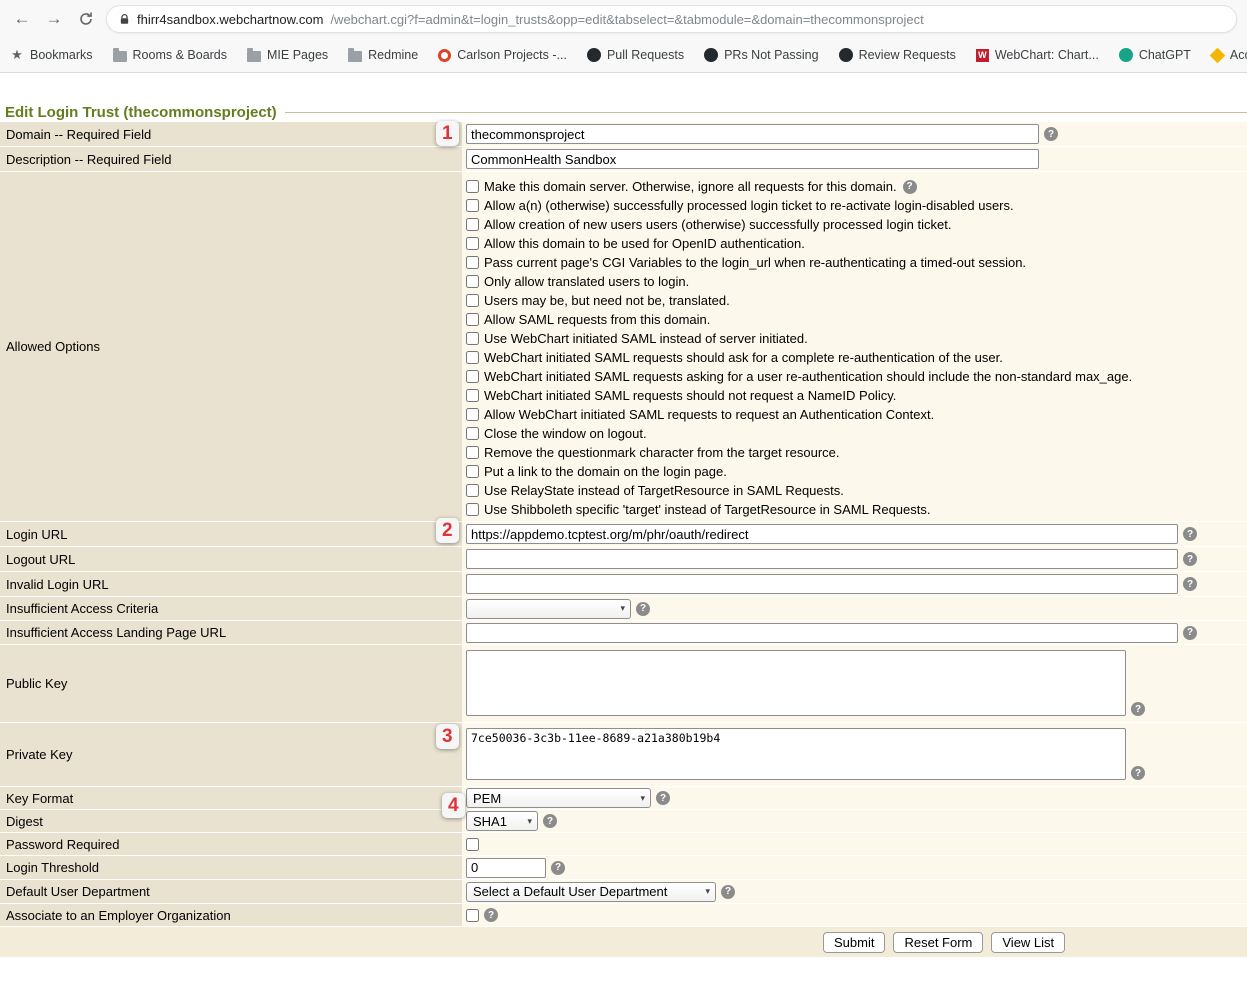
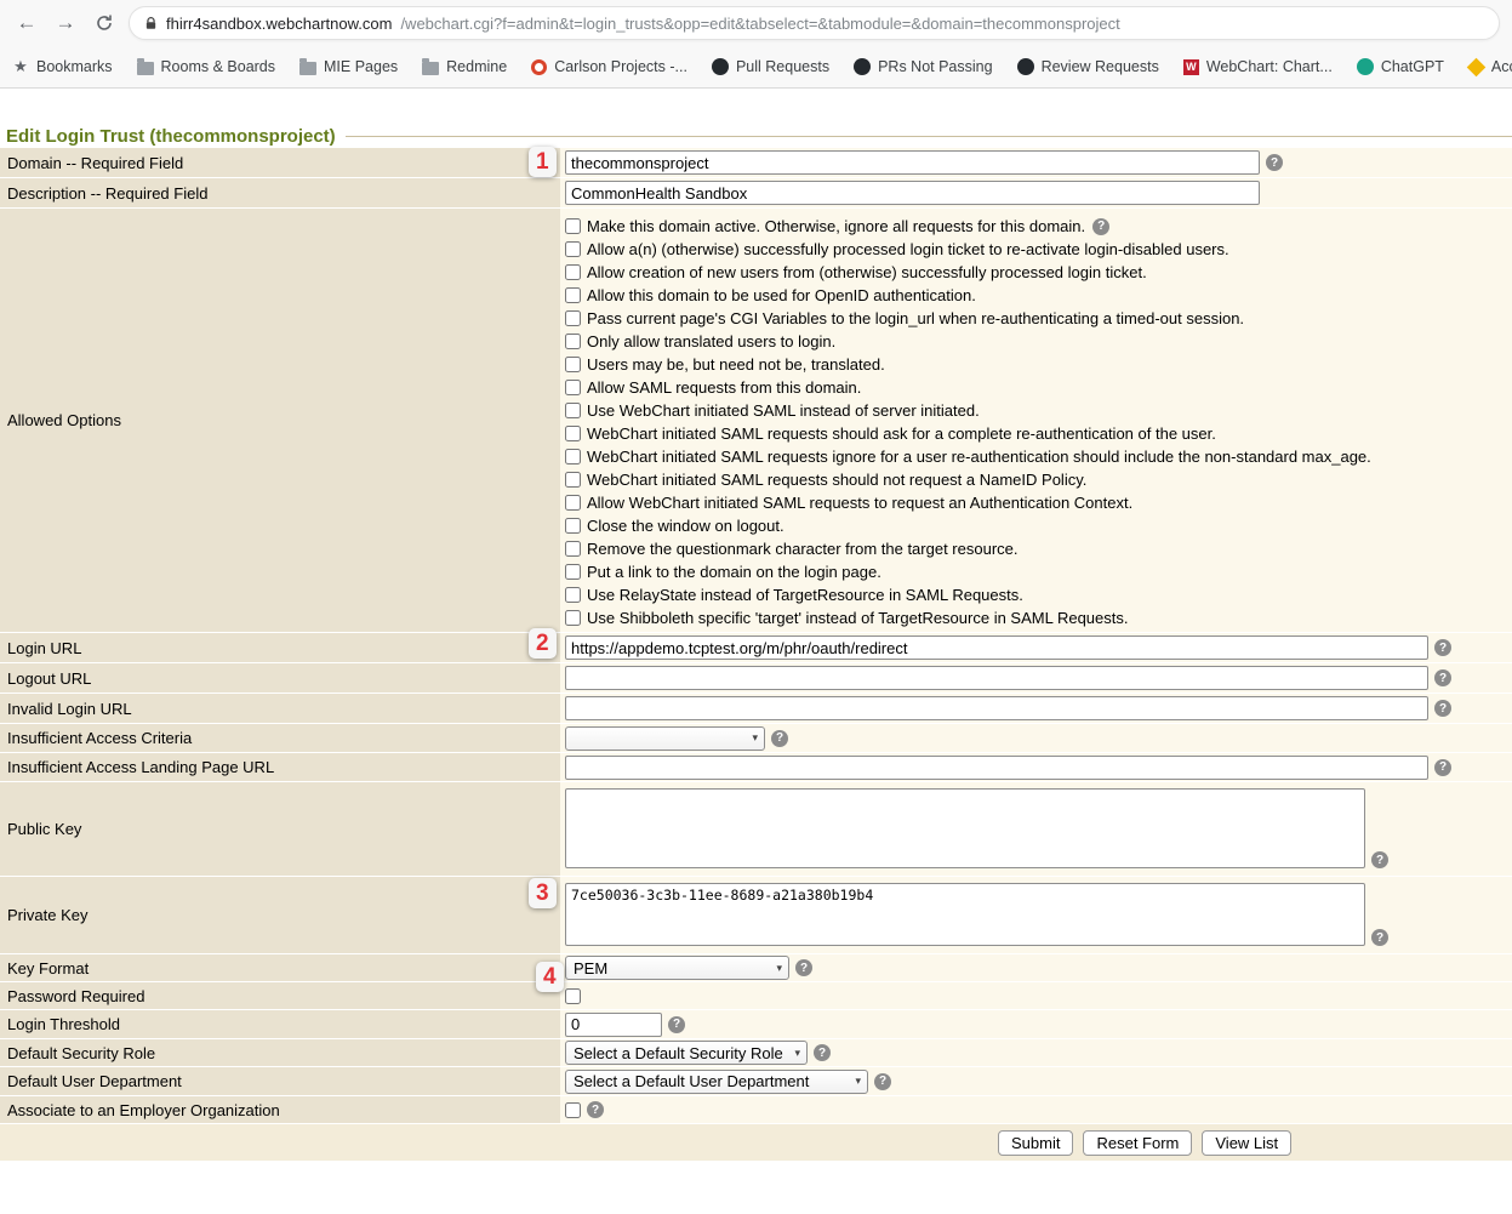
  fhirr4sandbox.webchartnow.com
  /webchart.cgi?f=admin&t=login_trusts&opp=edit&tabselect=&tabmodule=&domain=thecommonsproject
  Bookmarks
  Rooms & Boards
  MIE Pages
  Redmine
  Carlson Projects -...
  Pull Requests
  PRs Not Passing
  Review Requests
  WebChart: Chart...
  ChatGPT
  Edit Login Trust (thecommonsproject)
  Domain -- Required Field
  thecommonsproject
  Description -- Required Field
  CommonHealth Sandbox
  Allowed Options
- Make this domain server. Otherwise, ignore all requests for this domain.
+ Make this domain active. Otherwise, ignore all requests for this domain.
  Allow a(n) (otherwise) successfully processed login ticket to re-activate login-disabled users.
- Allow creation of new users users (otherwise) successfully processed login ticket.
+ Allow creation of new users from (otherwise) successfully processed login ticket.
  Allow this domain to be used for OpenID authentication.
  Pass current page's CGI Variables to the login_url when re-authenticating a timed-out session.
  Only allow translated users to login.
  Users may be, but need not be, translated.
  Allow SAML requests from this domain.
  Use WebChart initiated SAML instead of server initiated.
  WebChart initiated SAML requests should ask for a complete re-authentication of the user.
- WebChart initiated SAML requests asking for a user re-authentication should include the non-standard max_age.
+ WebChart initiated SAML requests ignore for a user re-authentication should include the non-standard max_age.
  WebChart initiated SAML requests should not request a NameID Policy.
  Allow WebChart initiated SAML requests to request an Authentication Context.
  Close the window on logout.
  Remove the questionmark character from the target resource.
  Put a link to the domain on the login page.
  Use RelayState instead of TargetResource in SAML Requests.
  Use Shibboleth specific 'target' instead of TargetResource in SAML Requests.
  Login URL
  https://appdemo.tcptest.org/m/phr/oauth/redirect
  Logout URL
  Invalid Login URL
  Insufficient Access Criteria
  Insufficient Access Landing Page URL
  Public Key
  Private Key
  7ce50036-3c3b-11ee-8689-a21a380b19b4
  Key Format
  PEM
- Digest
- SHA1
  Password Required
  Login Threshold
  0
+ Default Security Role
+ Select a Default Security Role
  Default User Department
  Select a Default User Department
  Associate to an Employer Organization
  Submit
  Reset Form
  View List
  1
  2
  3
  4
